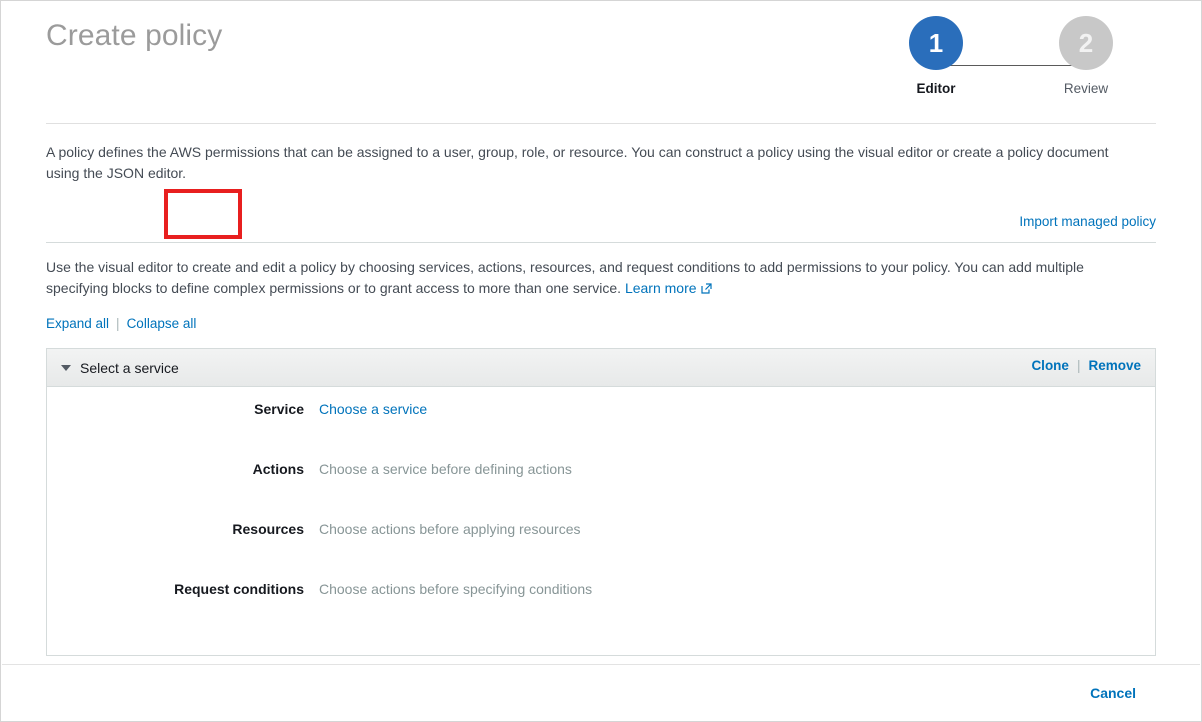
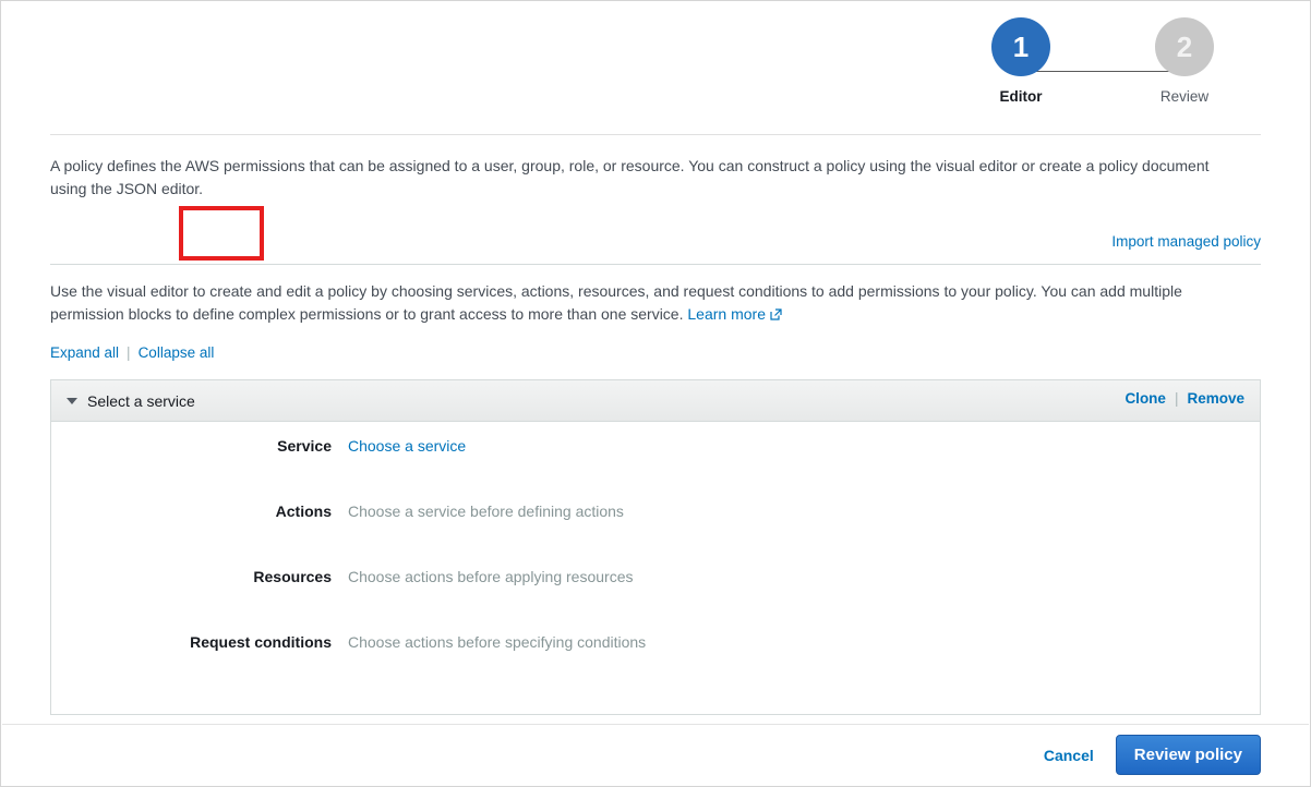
- Create policy
  1
  Editor
  2
  Review
  A policy defines the AWS permissions that can be assigned to a user, group, role, or resource. You can construct a policy using the visual editor or create a policy document using the JSON editor.
  Import managed policy
- Use the visual editor to create and edit a policy by choosing services, actions, resources, and request conditions to add permissions to your policy. You can add multiple specifying blocks to define complex permissions or to grant access to more than one service. Learn more
+ Use the visual editor to create and edit a policy by choosing services, actions, resources, and request conditions to add permissions to your policy. You can add multiple permission blocks to define complex permissions or to grant access to more than one service. Learn more
  Expand all | Collapse all
  Select a service
  Clone | Remove
  Service
  Choose a service
  Actions
  Choose a service before defining actions
  Resources
  Choose actions before applying resources
  Request conditions
  Choose actions before specifying conditions
  Cancel
+ Review policy
